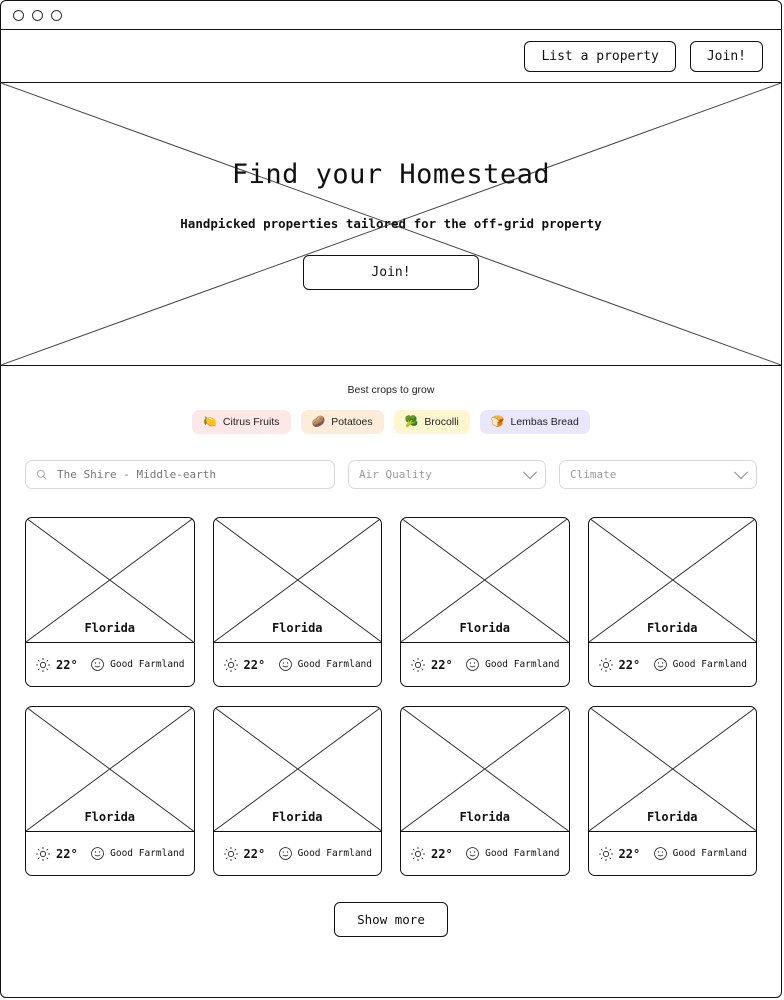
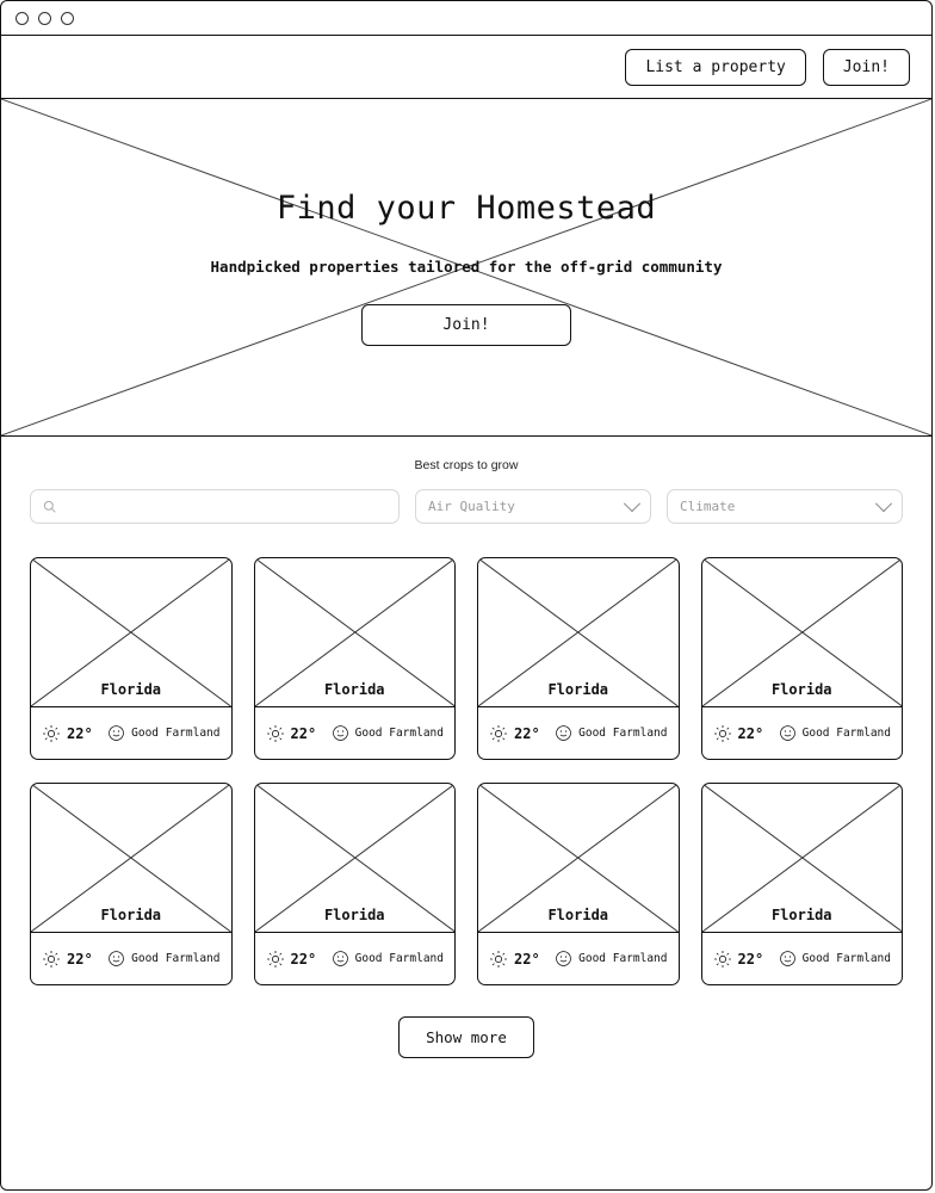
  List a property
  Join!
  Find your Homestead
- Handpicked properties tailored for the off-grid property
+ Handpicked properties tailored for the off-grid community
  Join!
  Best crops to grow
- 🍋
- Citrus Fruits
- 🥔
- Potatoes
- 🥦
- Brocolli
- 🍞
- Lembas Bread
- The Shire - Middle-earth
  Air Quality
  Climate
  Florida
  22°
  Good Farmland
  Florida
  22°
  Good Farmland
  Florida
  22°
  Good Farmland
  Florida
  22°
  Good Farmland
  Florida
  22°
  Good Farmland
  Florida
  22°
  Good Farmland
  Florida
  22°
  Good Farmland
  Florida
  22°
  Good Farmland
  Show more
